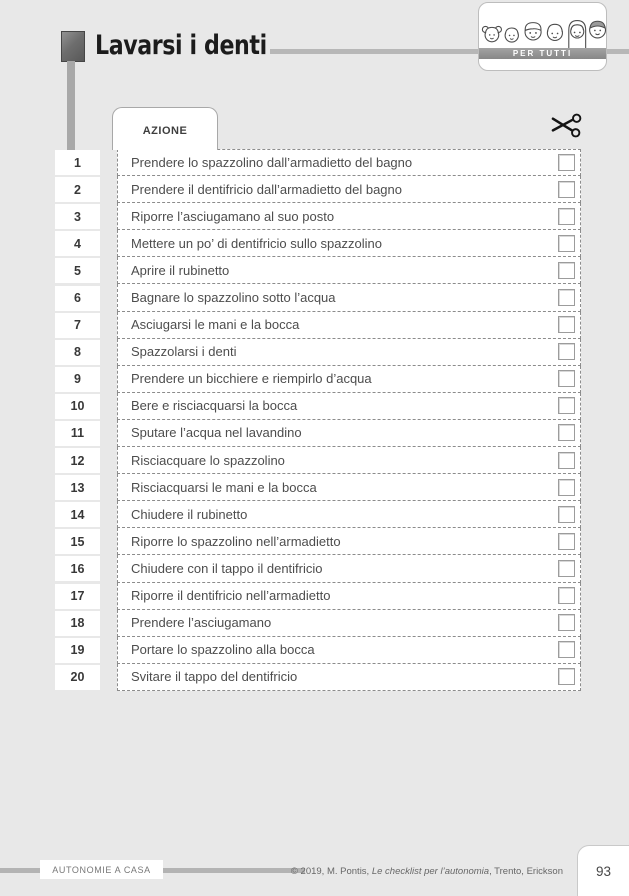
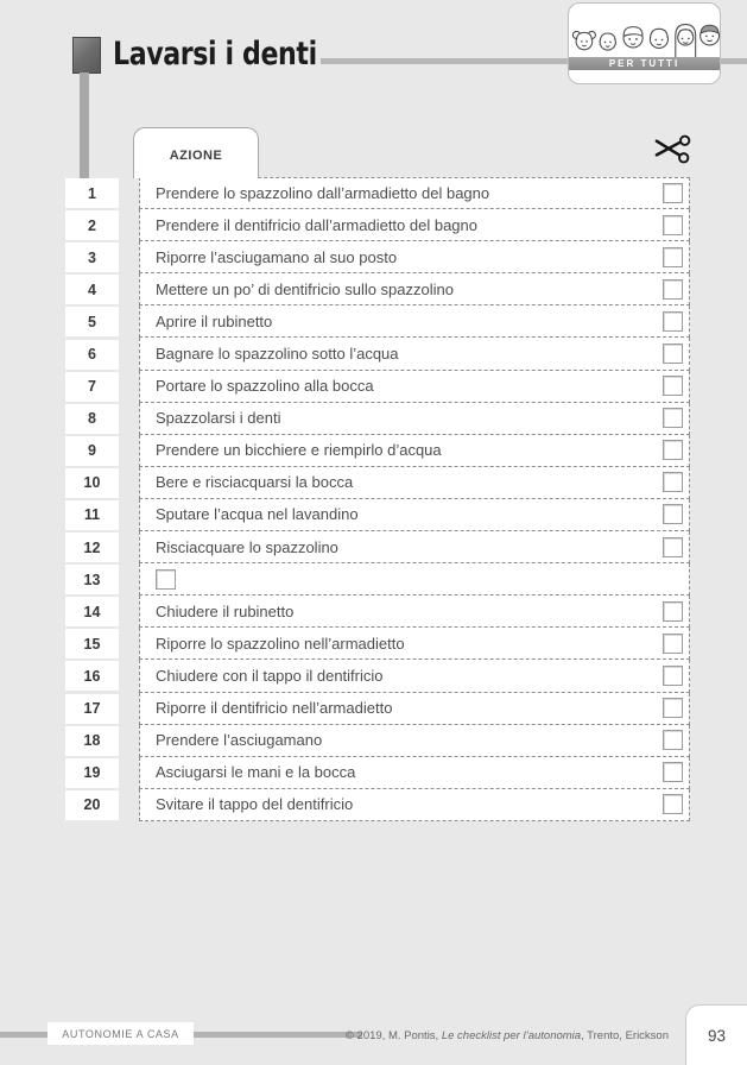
  Lavarsi i denti
  PER TUTTI
  azione
  1
  Prendere lo spazzolino dall’armadietto del bagno
  2
  Prendere il dentifricio dall’armadietto del bagno
  3
  Riporre l’asciugamano al suo posto
  4
  Mettere un po’ di dentifricio sullo spazzolino
  5
  Aprire il rubinetto
  6
  Bagnare lo spazzolino sotto l’acqua
  7
- Asciugarsi le mani e la bocca
+ Portare lo spazzolino alla bocca
  8
  Spazzolarsi i denti
  9
  Prendere un bicchiere e riempirlo d’acqua
  10
  Bere e risciacquarsi la bocca
  11
  Sputare l’acqua nel lavandino
  12
  Risciacquare lo spazzolino
  13
- Risciacquarsi le mani e la bocca
  14
  Chiudere il rubinetto
  15
  Riporre lo spazzolino nell’armadietto
  16
  Chiudere con il tappo il dentifricio
  17
  Riporre il dentifricio nell’armadietto
  18
  Prendere l’asciugamano
  19
- Portare lo spazzolino alla bocca
+ Asciugarsi le mani e la bocca
  20
  Svitare il tappo del dentifricio
  AUTONOMIE A CASA
  © 2019, M. Pontis, Le checklist per l’autonomia, Trento, Erickson
  93
